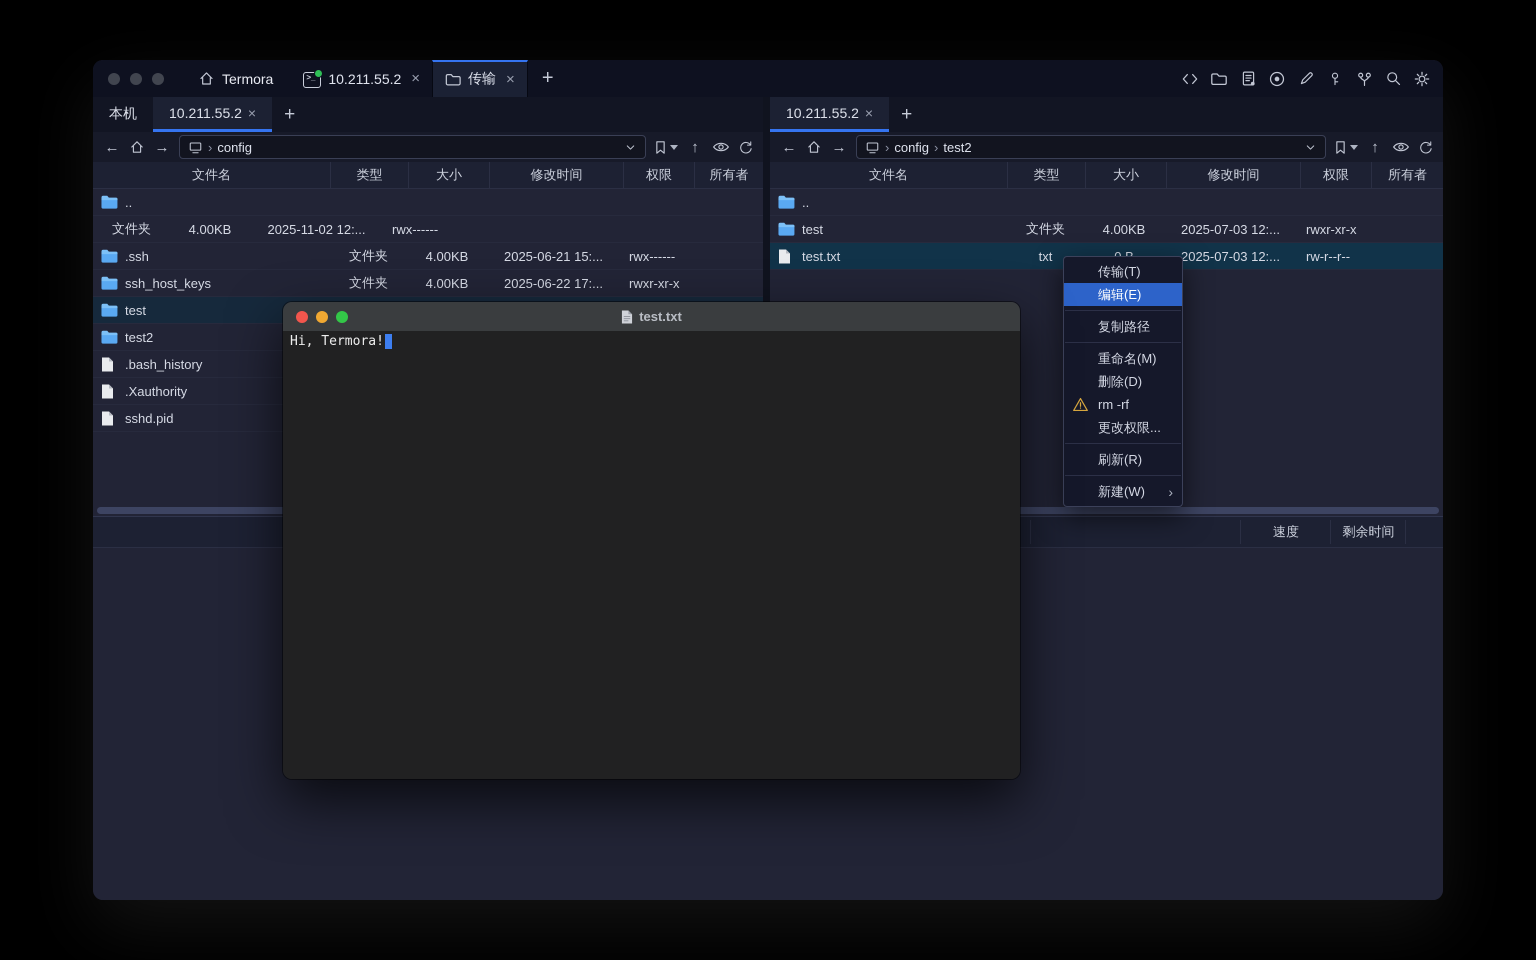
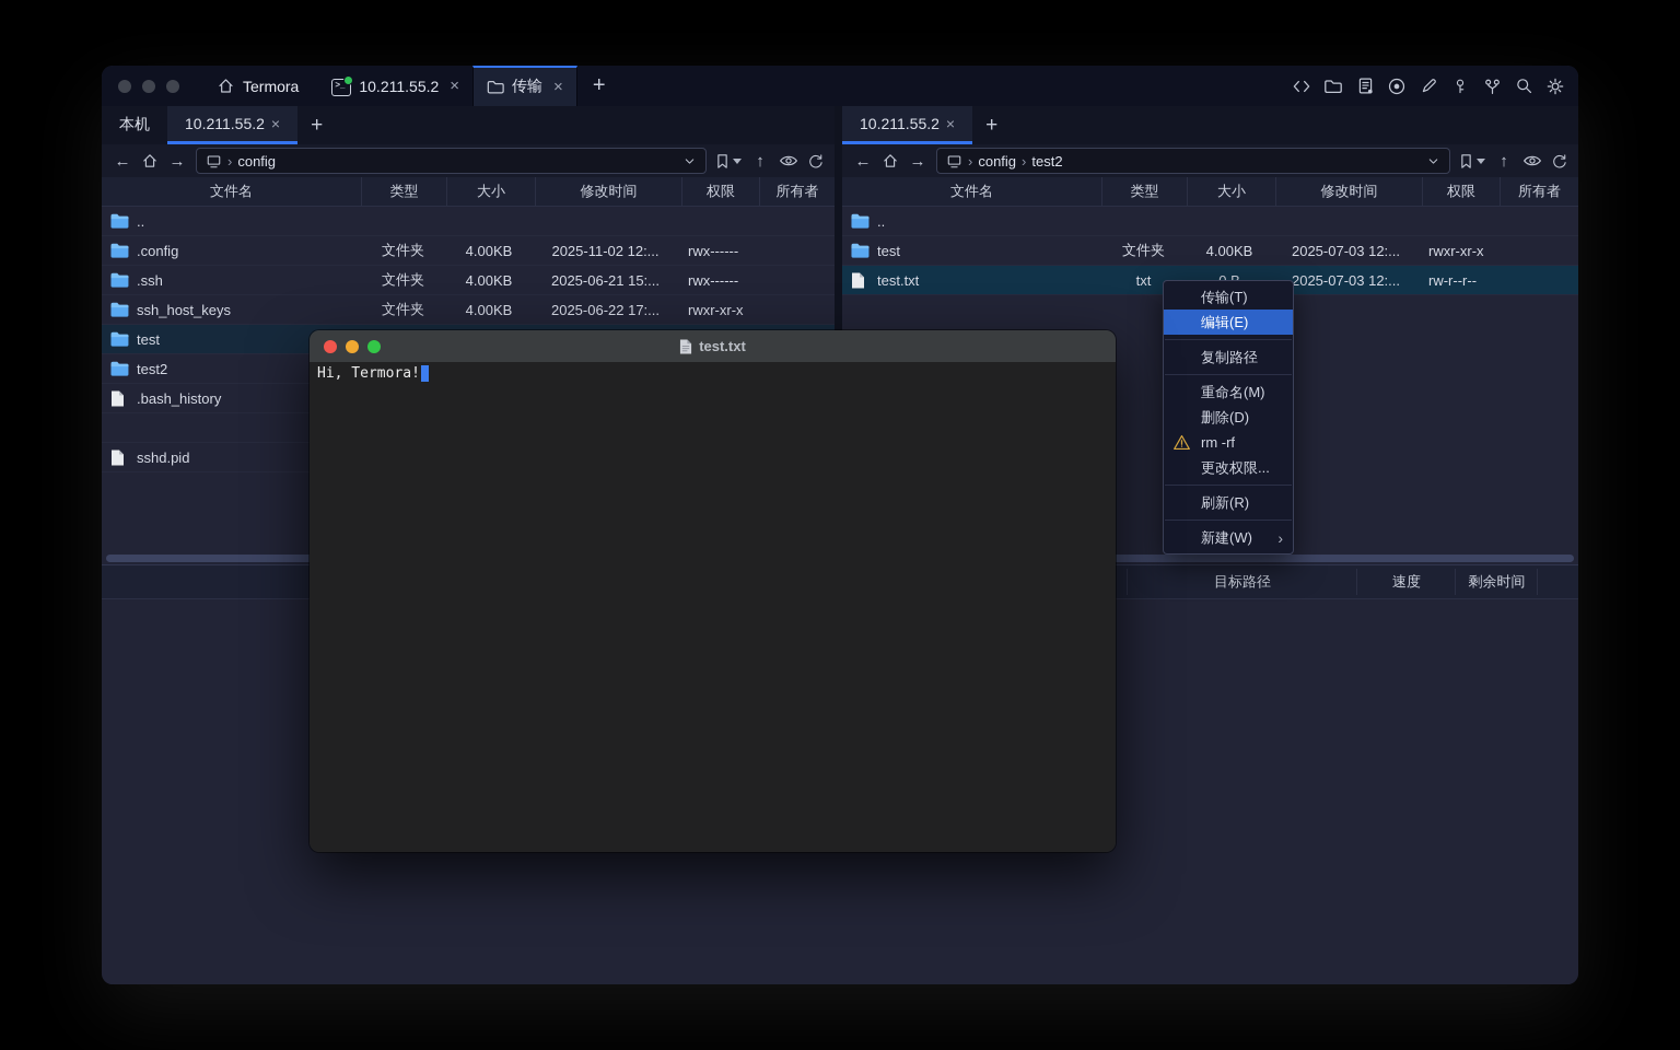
  Termora
  >_
  10.211.55.2
  ×
  传输
  ×
  +
  本机
  10.211.55.2
  ×
  +
  ←
  →
  ›
  config
  ↑
  文件名
  类型
  大小
  修改时间
  权限
  所有者
  ..
+ .config
  文件夹
  4.00KB
  2025-11-02 12:...
  rwx------
  .ssh
  文件夹
  4.00KB
  2025-06-21 15:...
  rwx------
  ssh_host_keys
  文件夹
  4.00KB
  2025-06-22 17:...
  rwxr-xr-x
  test
  test2
  .bash_history
- .Xauthority
  sshd.pid
  10.211.55.2
  ×
  +
  ←
  →
  ›
  config
  ›
  test2
  ↑
  文件名
  类型
  大小
  修改时间
  权限
  所有者
  ..
  test
  文件夹
  4.00KB
  2025-07-03 12:...
  rwxr-xr-x
  test.txt
  txt
  2025-07-03 12:...
  rw-r--r--
+ 目标路径
  速度
  剩余时间
  传输(T)
  编辑(E)
  复制路径
  重命名(M)
  删除(D)
  rm -rf
  更改权限...
  刷新(R)
  新建(W)
  ›
  test.txt
  Hi, Termora!
